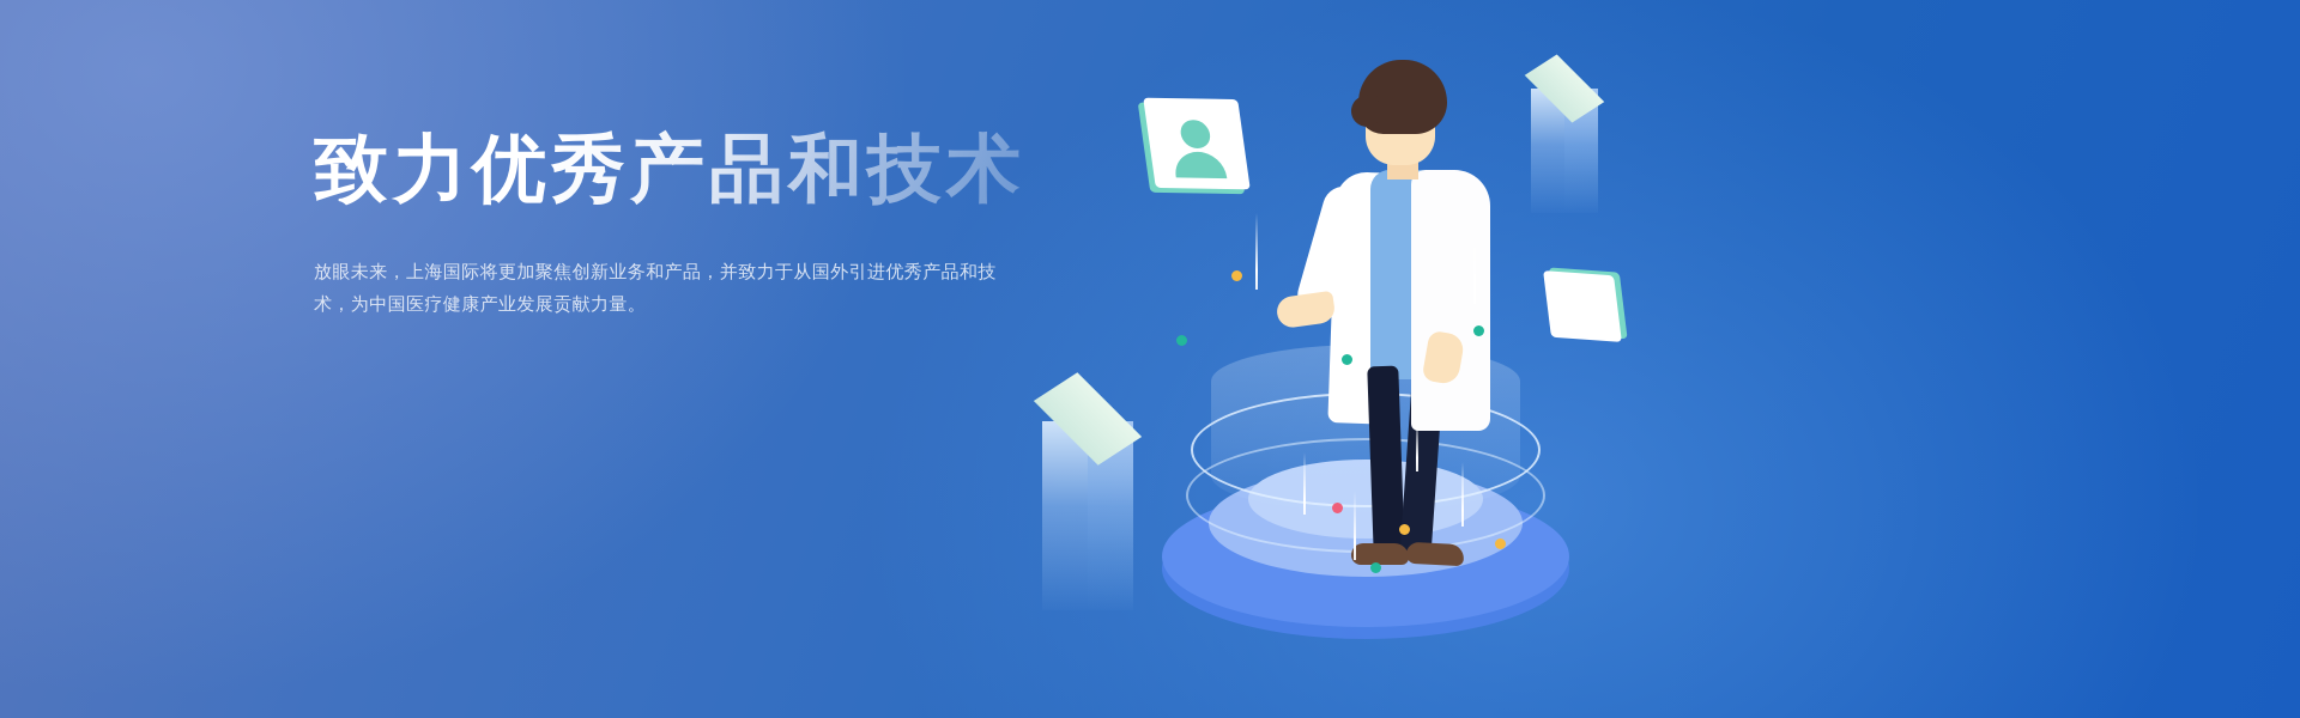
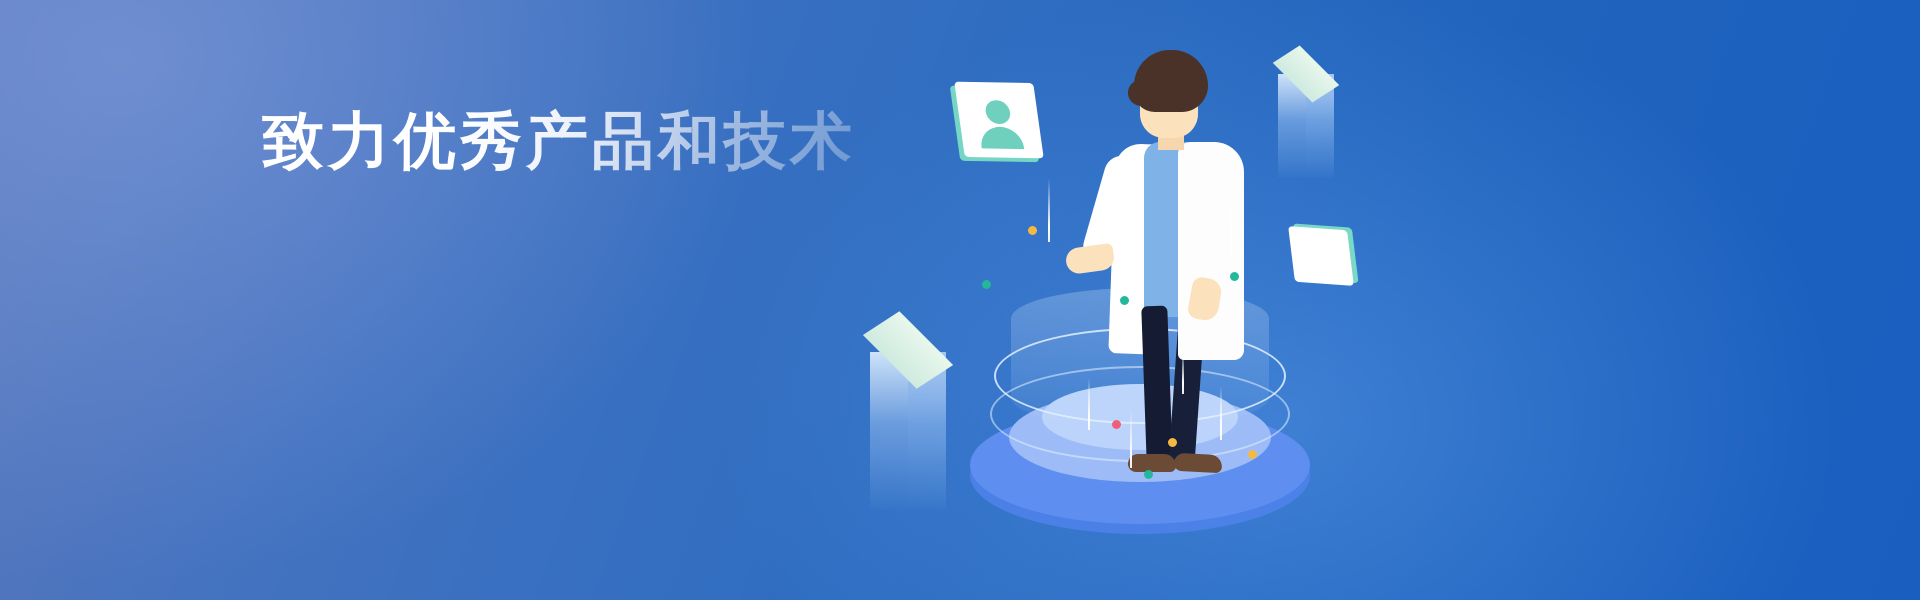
  致力优秀产品和技术
- 放眼未来，上海国际将更加聚焦创新业务和产品，并致力于从国外引进优秀产品和技术，为中国医疗健康产业发展贡献力量。
